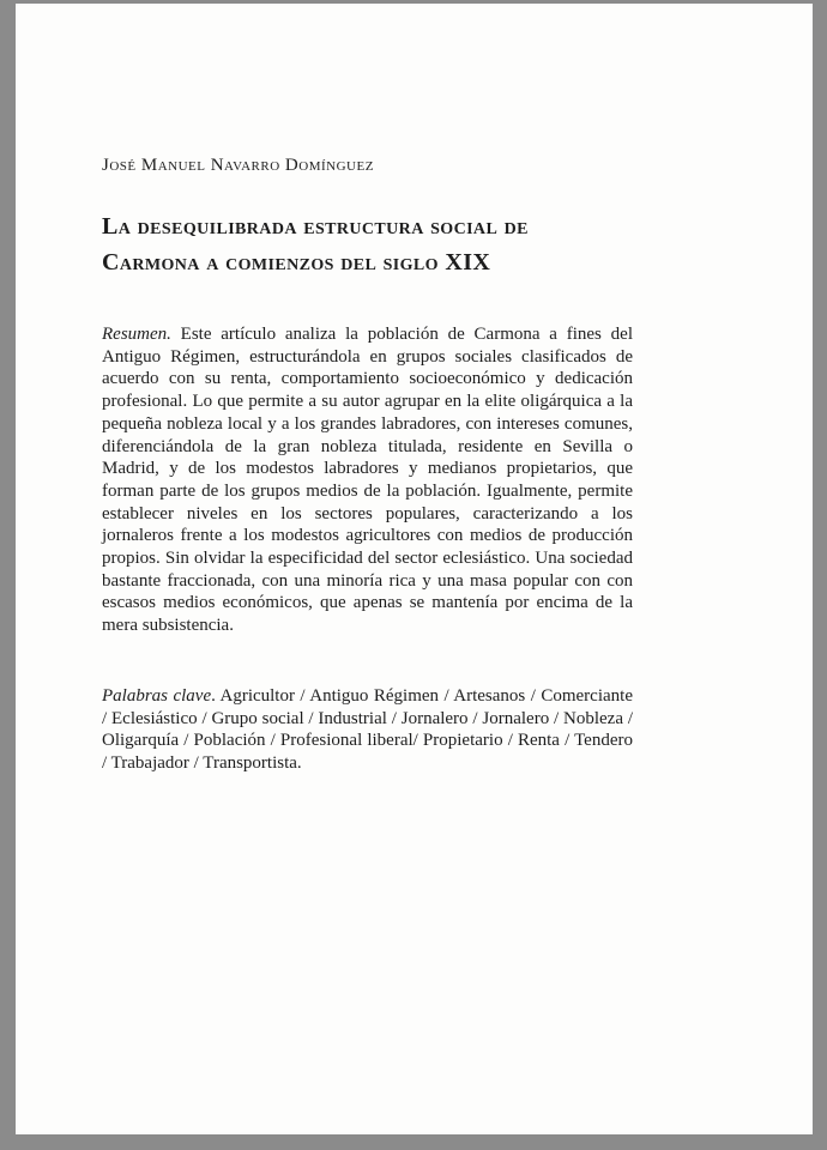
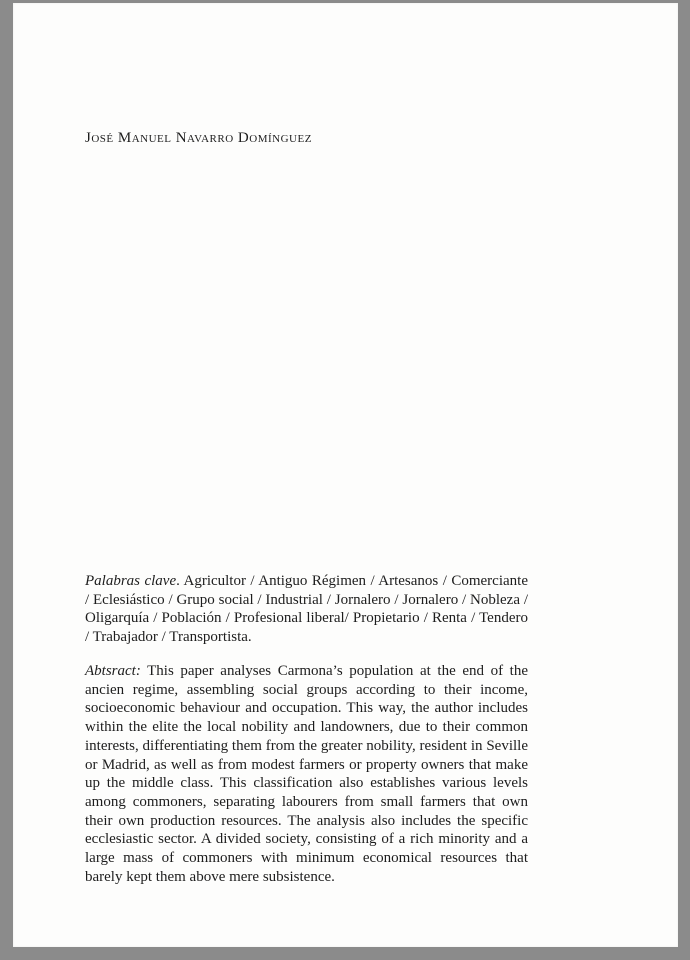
  José Manuel Navarro Domínguez
- La desequilibrada estructura social de
- Carmona a comienzos del siglo XIX
- Resumen. Este artículo analiza la población de Carmona a fines del Antiguo Régimen, estructurándola en grupos sociales clasifi­cados de acuerdo con su renta, comportamiento socioeconómico y dedicación profesional. Lo que permite a su autor agrupar en la elite oligárquica a la pequeña nobleza local y a los grandes labradores, con intereses comunes, diferenciándola de la gran nobleza titulada, residente en Sevilla o Madrid, y de los modestos labradores y medianos propietarios, que forman parte de los grupos medios de la población. Igualmente, permite establecer niveles en los sectores populares, caracterizando a los jornaleros frente a los modestos agricultores con medios de producción propios. Sin olvidar la especificidad del sector eclesiástico. Una sociedad bastante fraccionada, con una minoría rica y una masa popular con con escasos medios económicos, que apenas se mantenía por encima de la mera subsistencia.
  Palabras clave. Agricultor / Antiguo Régimen / Artesanos / Co­merciante / Eclesiástico / Grupo social / Industrial / Jornalero / Jornalero / Nobleza / Oligarquía / Población / Profesional liberal/ Propietario / Renta / Tendero / Trabajador / Transportista.
+ Abtsract: This paper analyses Carmona’s population at the end of the ancien regime, assembling social groups according to their income, socioeconomic behaviour and occupation. This way, the author includes within the elite the local nobility and landowners, due to their common interests, differentiating them from the greater nobility, resident in Seville or Madrid, as well as from modest farmers or property owners that make up the middle class. This classification also establishes various levels among commoners, separating labourers from small farmers that own their own pro­duction resources. The analysis also includes the specific eccle­siastic sector. A divided society, consisting of a rich minority and a large mass of commoners with minimum economical resources that barely kept them above mere subsistence.
